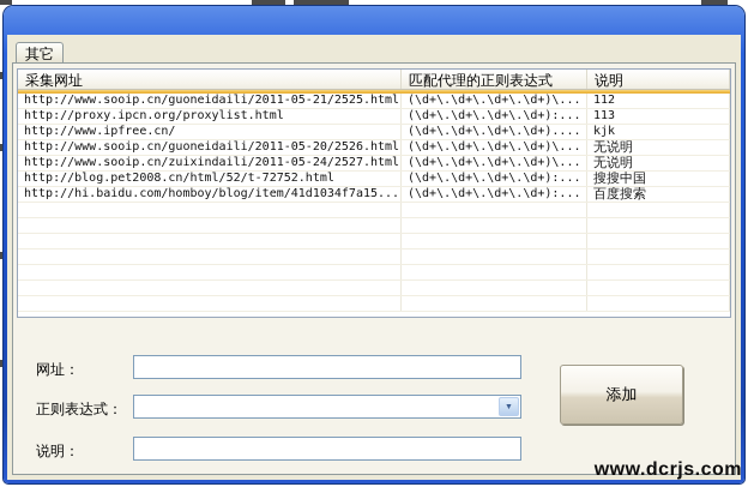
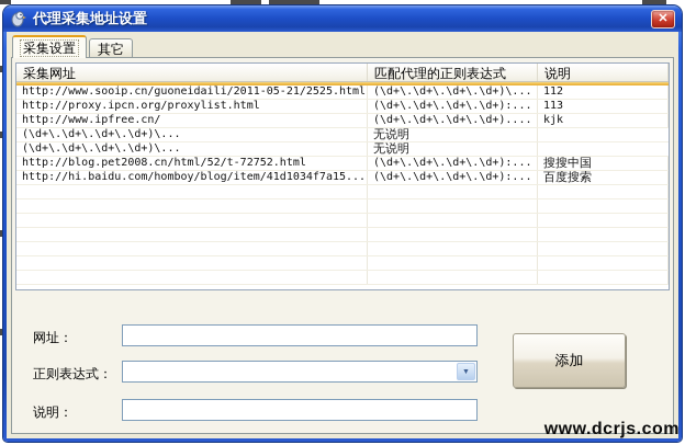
+ 代理采集地址设置
+ ✕
+ 采集设置
  其它
  采集网址
  匹配代理的正则表达式
  说明
  http://www.sooip.cn/guoneidaili/2011-05-21/2525.html
  (\d+\.\d+\.\d+\.\d+)\...
  112
  http://proxy.ipcn.org/proxylist.html
  (\d+\.\d+\.\d+\.\d+):...
  113
  http://www.ipfree.cn/
  (\d+\.\d+\.\d+\.\d+)....
  kjk
- http://www.sooip.cn/guoneidaili/2011-05-20/2526.html
  (\d+\.\d+\.\d+\.\d+)\...
  无说明
- http://www.sooip.cn/zuixindaili/2011-05-24/2527.html
  (\d+\.\d+\.\d+\.\d+)\...
  无说明
  http://blog.pet2008.cn/html/52/t-72752.html
  (\d+\.\d+\.\d+\.\d+):...
  搜搜中国
  http://hi.baidu.com/homboy/blog/item/41d1034f7a15...
  (\d+\.\d+\.\d+\.\d+):...
  百度搜索
  网址：
  正则表达式：
  说明：
  添加
  www.dcrjs.com
